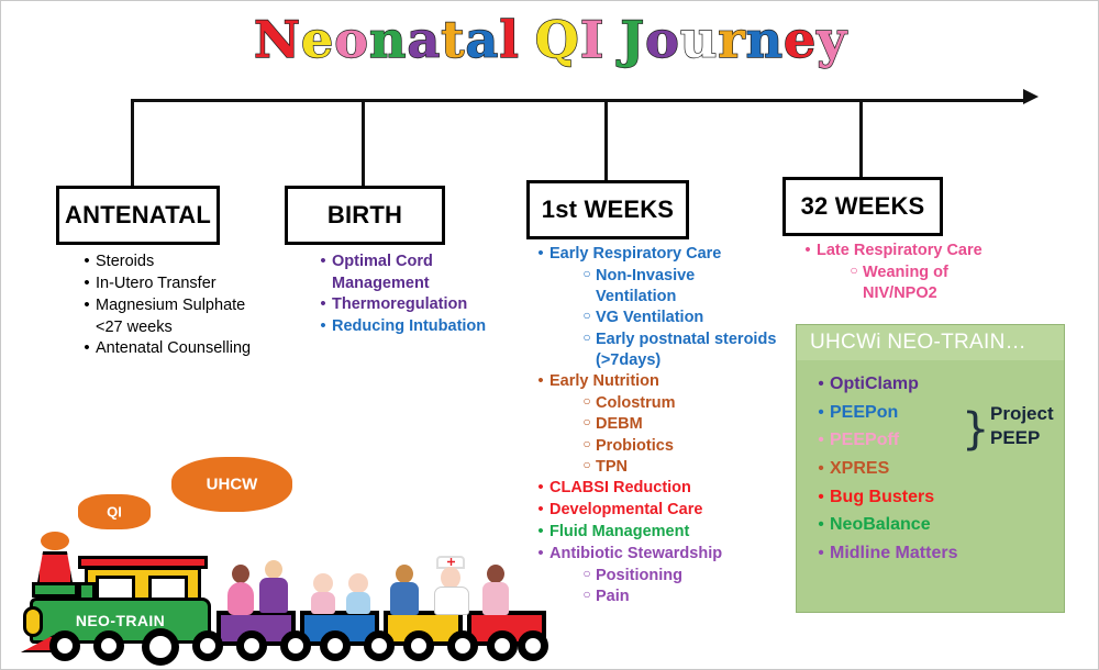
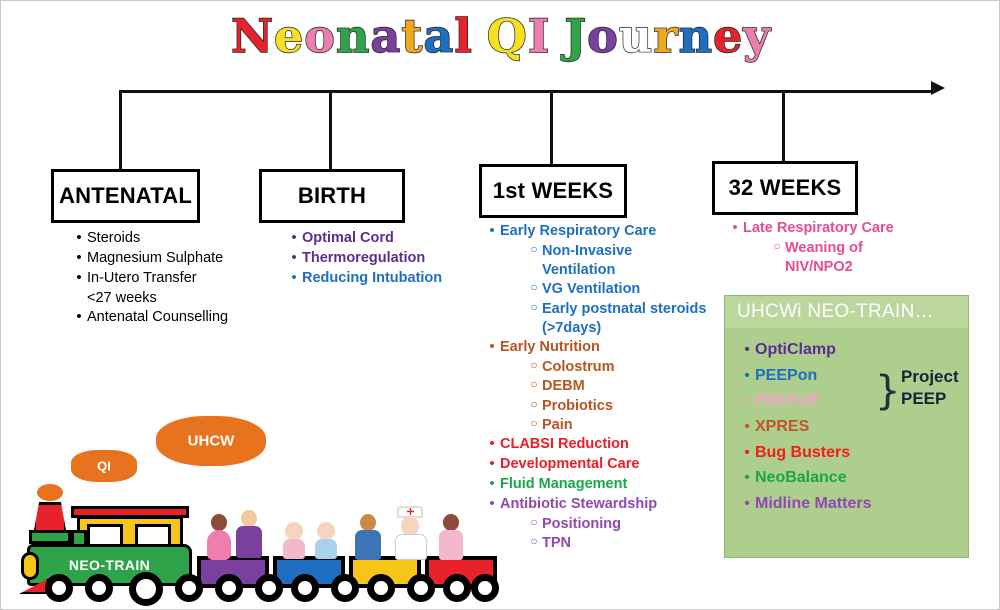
  Neonatal QI Journey
  ANTENATAL
  BIRTH
  1st WEEKS
  32 WEEKS
  •
  Steroids
  •
- In-Utero Transfer
+ Magnesium Sulphate
  •
- Magnesium Sulphate
+ In-Utero Transfer
  <27 weeks
  •
  Antenatal Counselling
  •
  Optimal Cord
- Management
  •
  Thermoregulation
  •
  Reducing Intubation
  •
  Early Respiratory Care
  ○
  Non-Invasive
  Ventilation
  ○
  VG Ventilation
  ○
  Early postnatal steroids
  (>7days)
  •
  Early Nutrition
  ○
  Colostrum
  ○
  DEBM
  ○
  Probiotics
  ○
- TPN
+ Pain
  •
  CLABSI Reduction
  •
  Developmental Care
  •
  Fluid Management
  •
  Antibiotic Stewardship
  ○
  Positioning
  ○
- Pain
+ TPN
  •
  Late Respiratory Care
  ○
  Weaning of
  NIV/NPO2
  UHCWi NEO-TRAIN…
  •
  OptiClamp
  •
  PEEPon
  •
  PEEPoff
  •
  XPRES
  •
  Bug Busters
  •
  NeoBalance
  •
  Midline Matters
  }
  Project
  PEEP
  QI
  UHCW
  NEO-TRAIN
